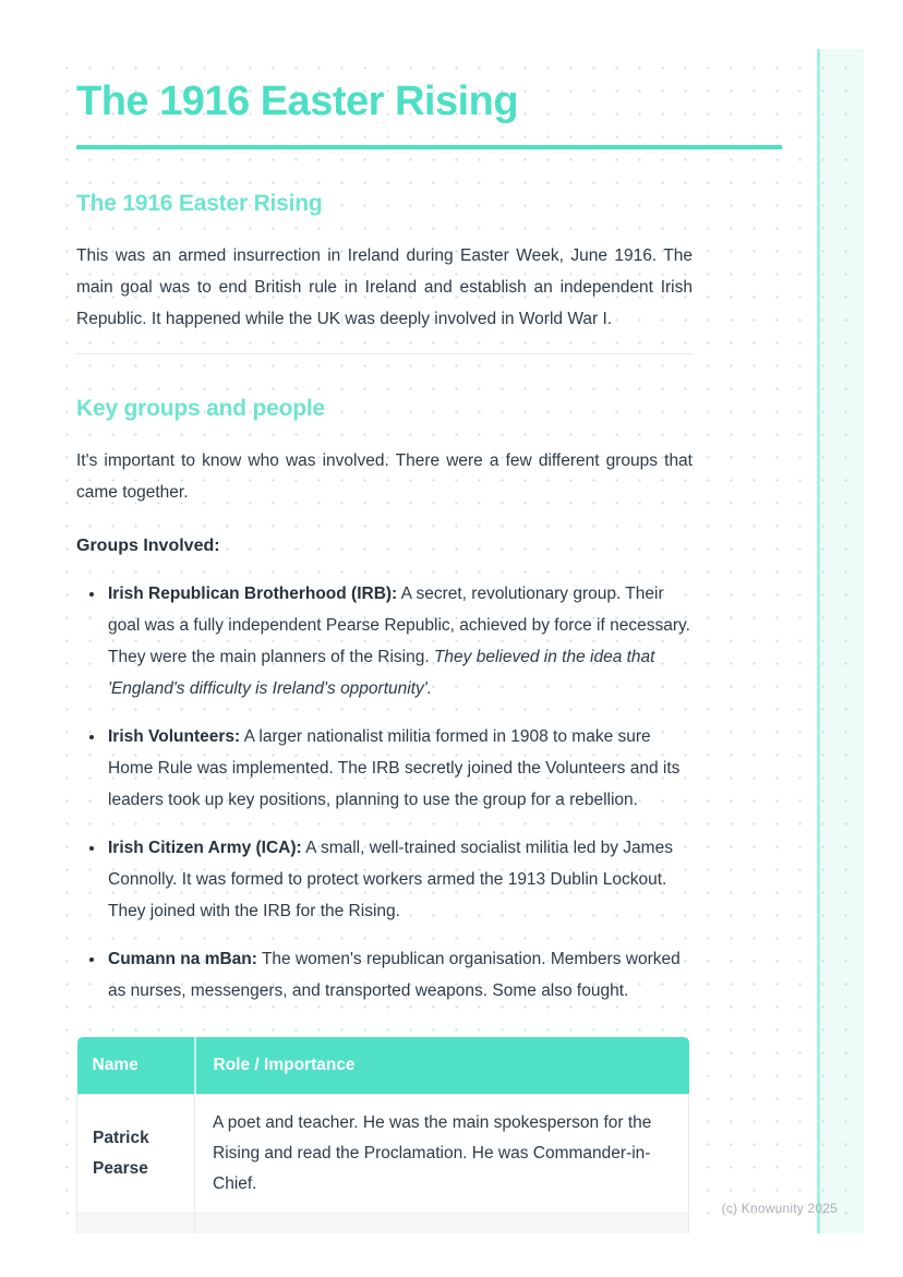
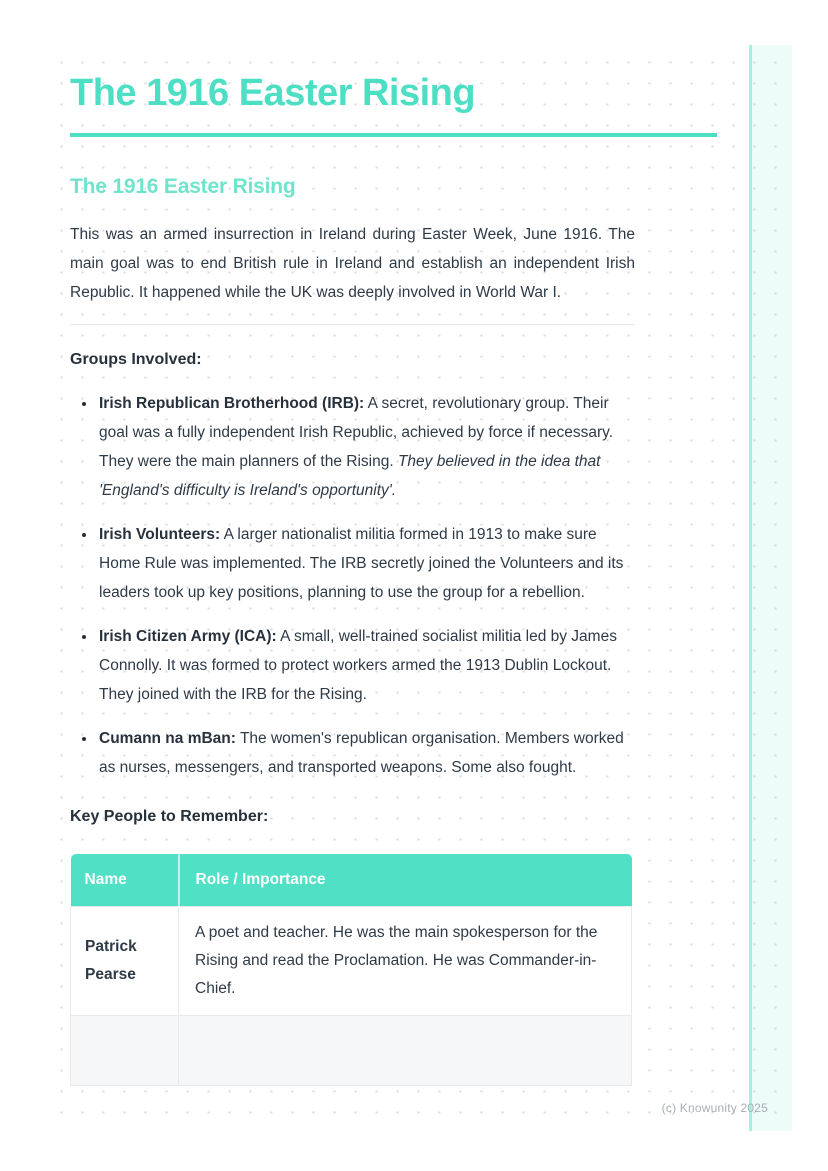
  The 1916 Easter Rising
  The 1916 Easter Rising
  This was an armed insurrection in Ireland during Easter Week, June 1916. The main goal was to end British rule in Ireland and establish an independent Irish Republic. It happened while the UK was deeply involved in World War I.
- Key groups and people
- It's important to know who was involved. There were a few different groups that came together.
  Groups Involved:
- Irish Republican Brotherhood (IRB): A secret, revolutionary group. Their goal was a fully independent Pearse Republic, achieved by force if necessary. They were the main planners of the Rising. They believed in the idea that 'England's difficulty is Ireland's opportunity'.
+ Irish Republican Brotherhood (IRB): A secret, revolutionary group. Their goal was a fully independent Irish Republic, achieved by force if necessary. They were the main planners of the Rising. They believed in the idea that 'England's difficulty is Ireland's opportunity'.
- Irish Volunteers: A larger nationalist militia formed in 1908 to make sure Home Rule was implemented. The IRB secretly joined the Volunteers and its leaders took up key positions, planning to use the group for a rebellion.
+ Irish Volunteers: A larger nationalist militia formed in 1913 to make sure Home Rule was implemented. The IRB secretly joined the Volunteers and its leaders took up key positions, planning to use the group for a rebellion.
  Irish Citizen Army (ICA): A small, well-trained socialist militia led by James Connolly. It was formed to protect workers armed the 1913 Dublin Lockout. They joined with the IRB for the Rising.
  Cumann na mBan: The women's republican organisation. Members worked as nurses, messengers, and transported weapons. Some also fought.
+ Key People to Remember:
  Name	Role / Importance
  Patrick Pearse	A poet and teacher. He was the main spokesperson for the Rising and read the Proclamation. He was Commander-in-Chief.
  (c) Knowunity 2025
